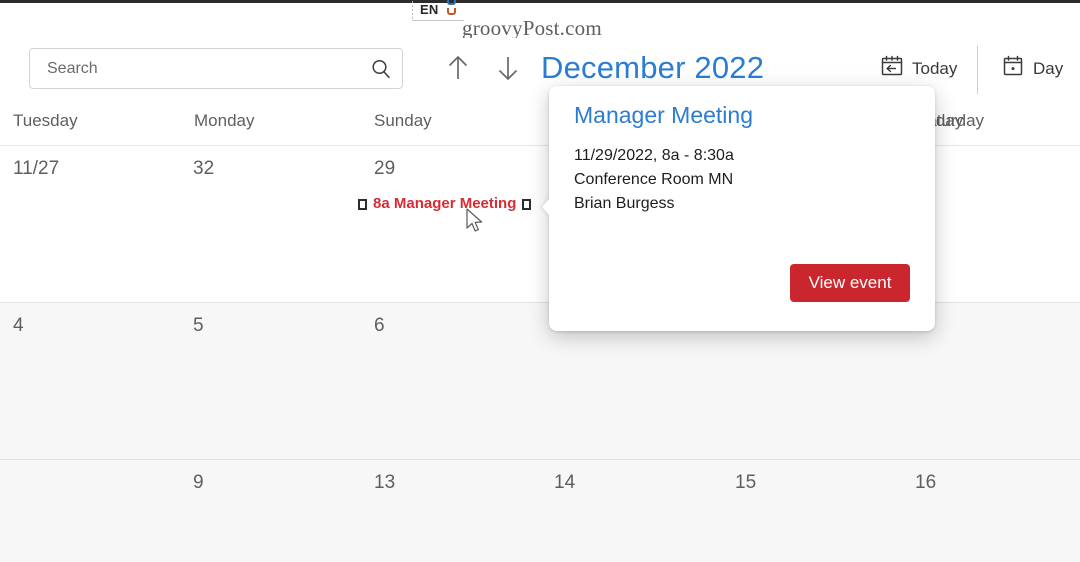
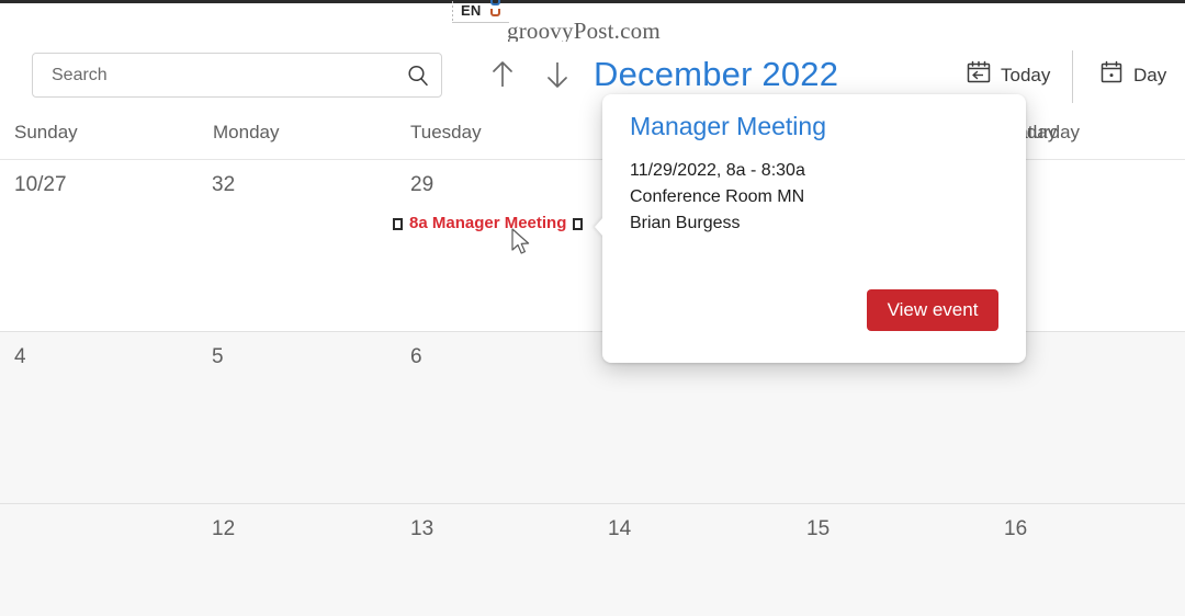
  EN
  groovyPost.com
  Search
  December 2022
  Today
  Day
- Tuesday
+ Sunday
  Monday
- Sunday
+ Tuesday
  turday
- 11/27
+ 10/27
  32
  29
  4
  5
  6
- 9
+ 12
  13
  14
  15
  16
  8a Manager Meeting
  Manager Meeting
  11/29/2022, 8a - 8:30a
  Conference Room MN
  Brian Burgess
  View event
